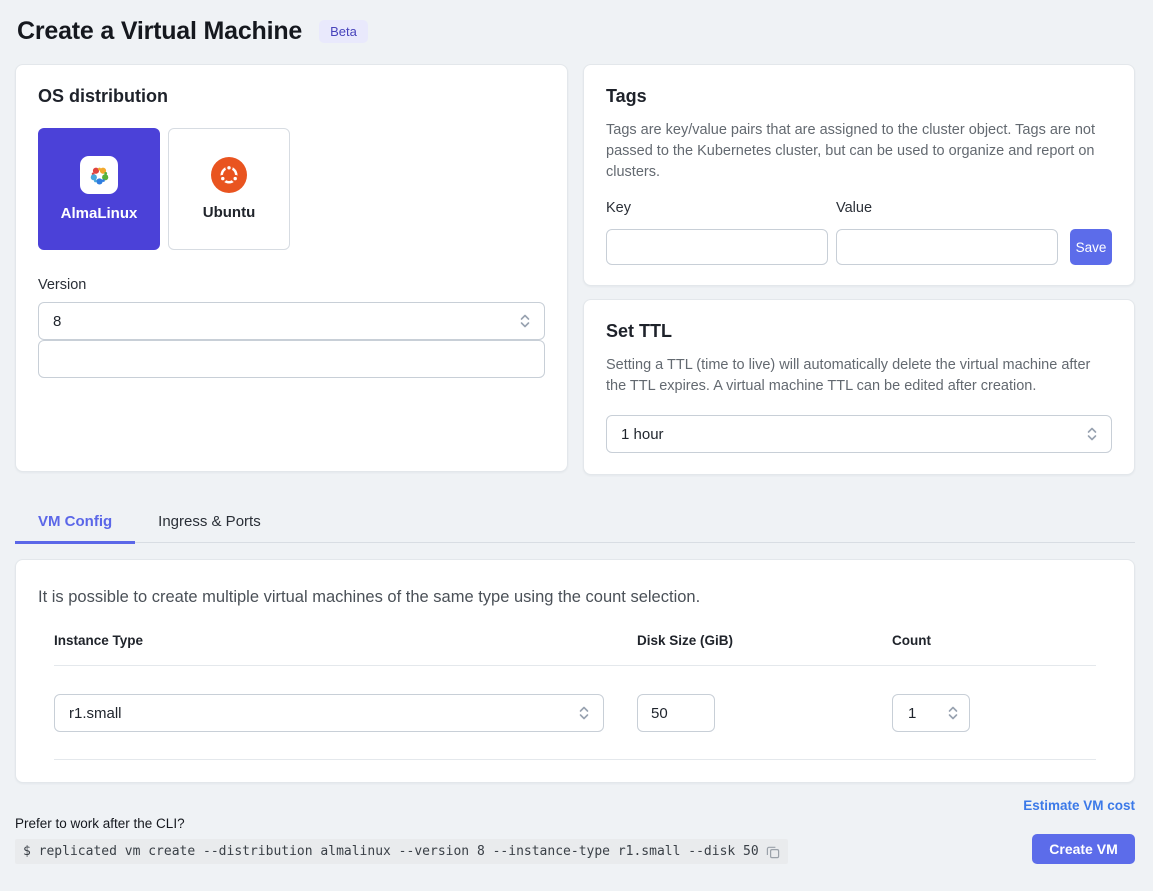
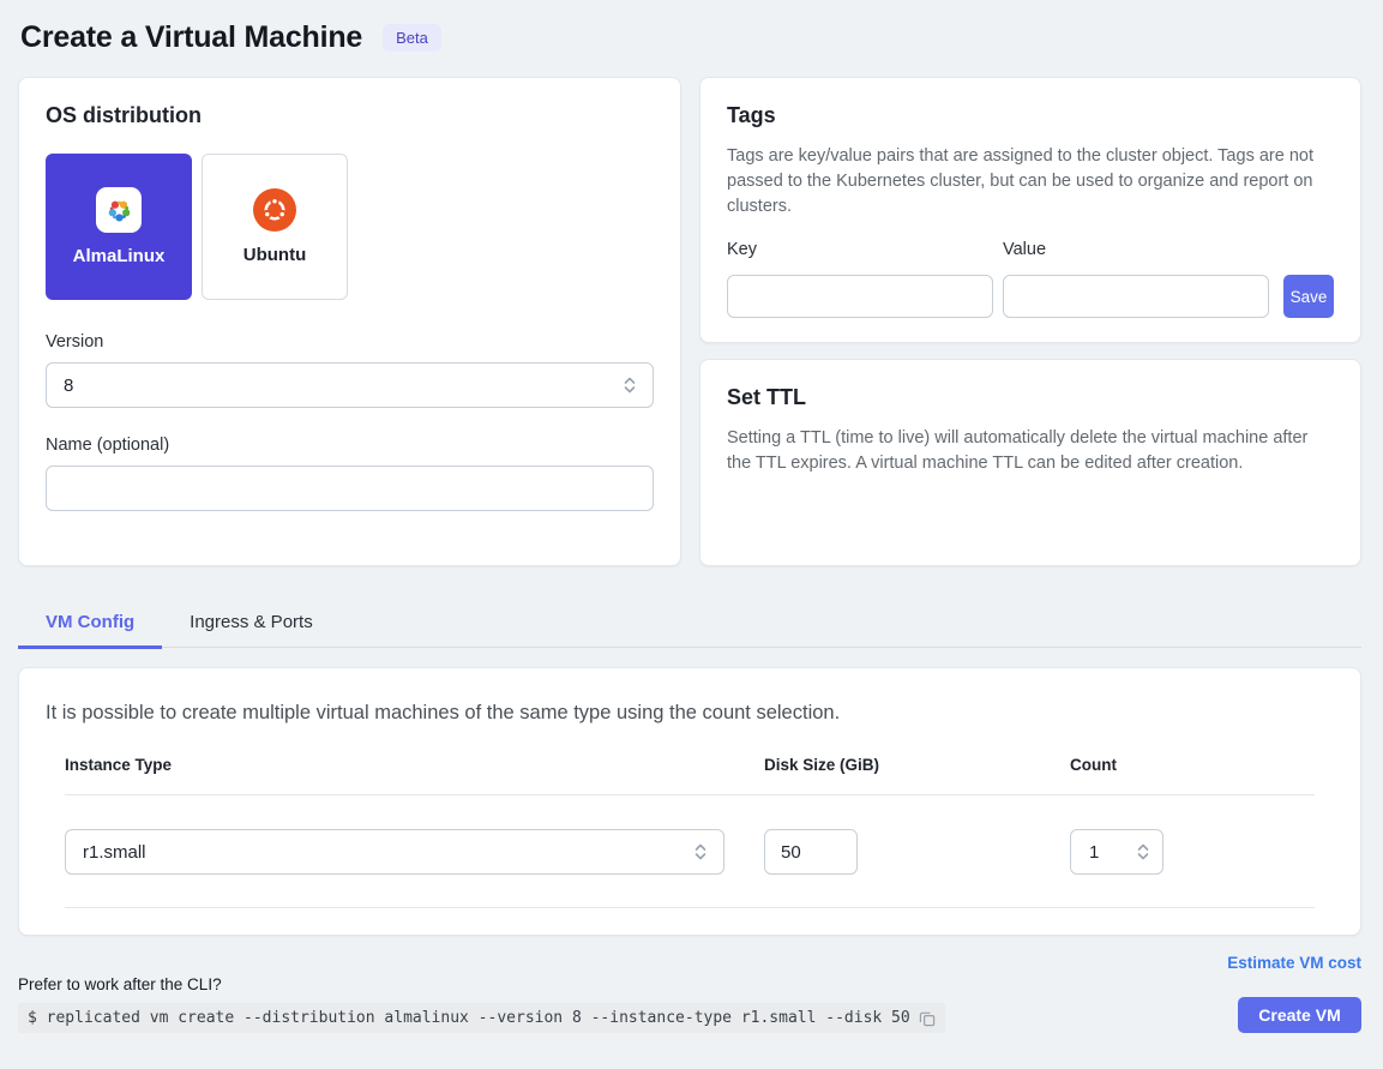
  Create a Virtual Machine
  Beta
  OS distribution
  AlmaLinux
  Ubuntu
  Version
  8
+ Name (optional)
  Tags
  Tags are key/value pairs that are assigned to the cluster object. Tags are not passed to the Kubernetes cluster, but can be used to organize and report on clusters.
  Key
  Value
  Save
  Set TTL
  Setting a TTL (time to live) will automatically delete the virtual machine after the TTL expires. A virtual machine TTL can be edited after creation.
- 1 hour
  VM Config
  Ingress & Ports
  It is possible to create multiple virtual machines of the same type using the count selection.
  Instance Type
  Disk Size (GiB)
  Count
  r1.small
  50
  1
  Estimate VM cost
  Prefer to work after the CLI?
  $ replicated vm create --distribution almalinux --version 8 --instance-type r1.small --disk 50
  Create VM
